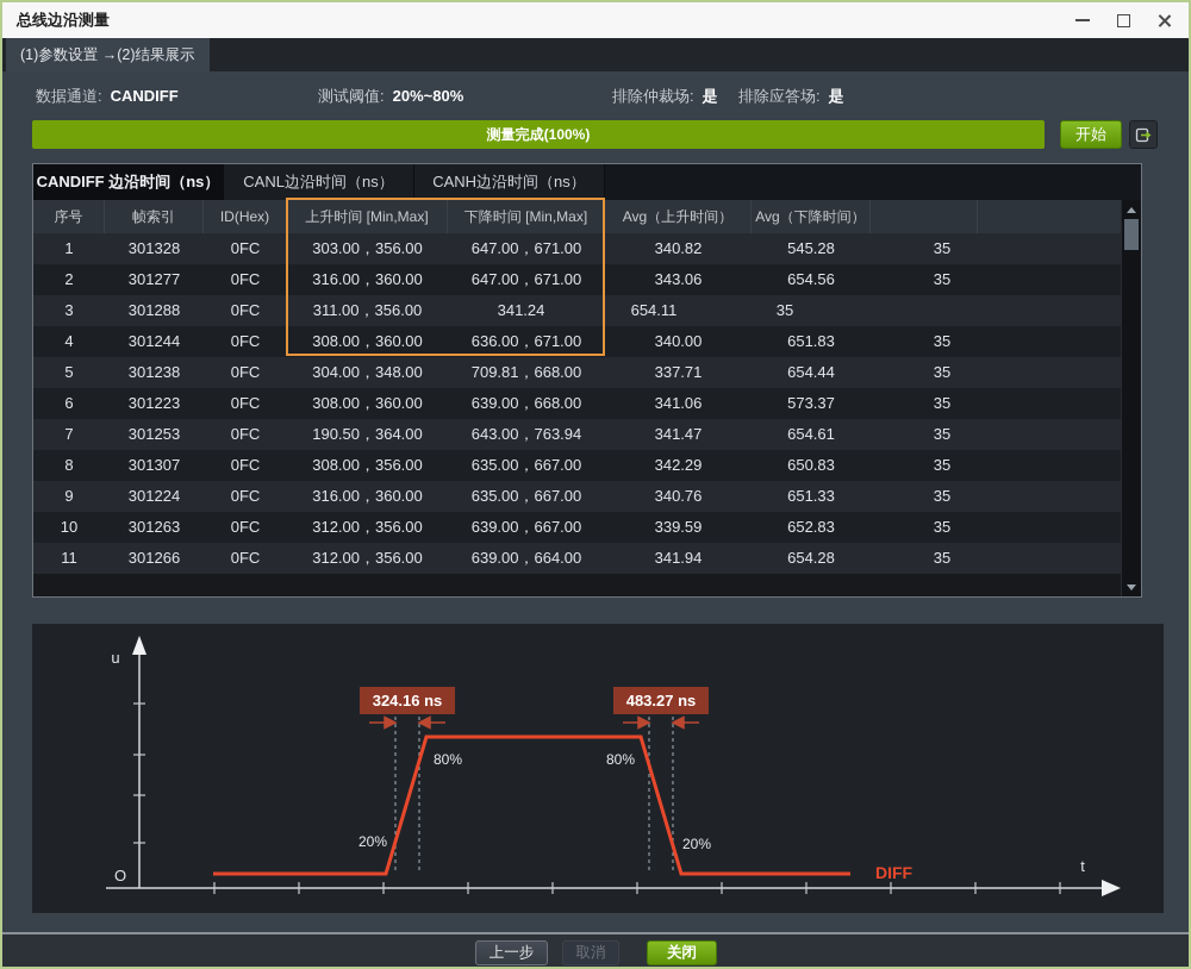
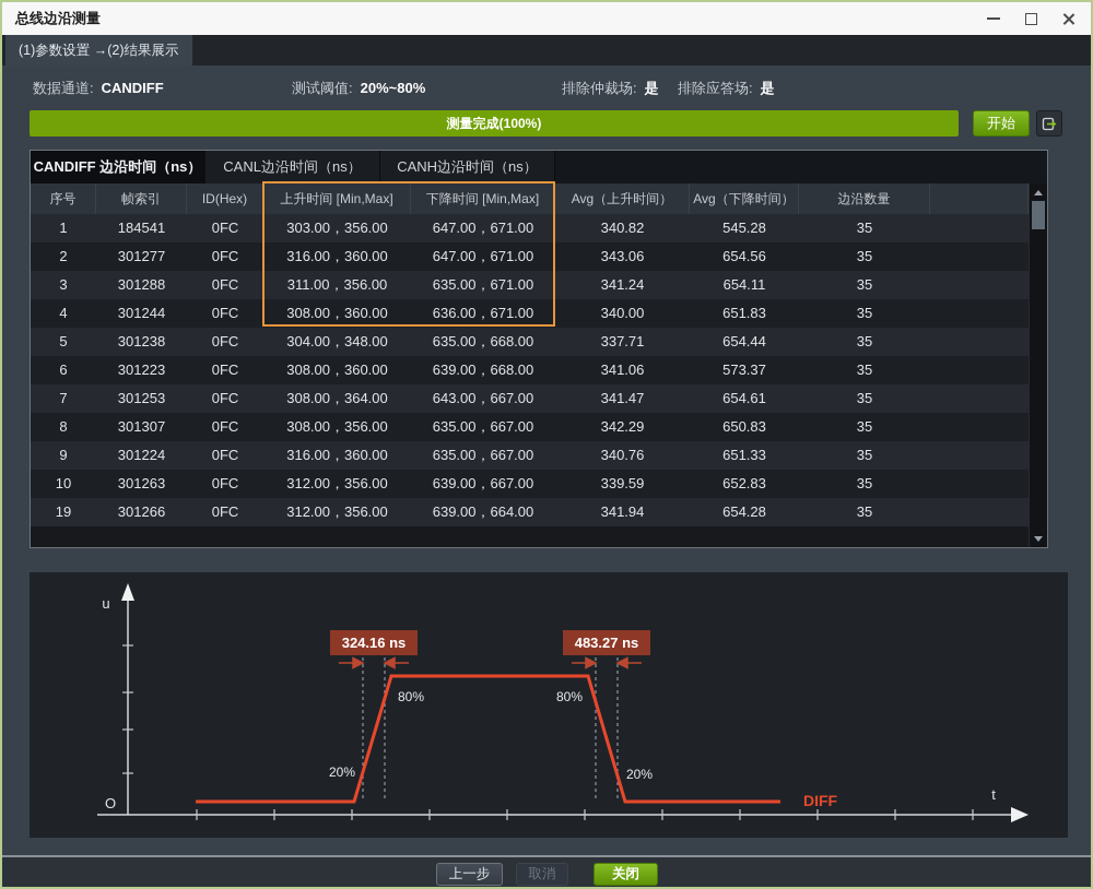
  总线边沿测量
  (1)参数设置 →(2)结果展示
  数据通道: CANDIFF
  测试阈值: 20%~80%
  排除仲裁场: 是
  排除应答场: 是
  测量完成(100%)
  开始
  CANDIFF 边沿时间（ns）
  CANL边沿时间（ns）
  CANH边沿时间（ns）
  序号
  帧索引
  ID(Hex)
  上升时间 [Min,Max]
  下降时间 [Min,Max]
  Avg（上升时间）
  Avg（下降时间）
+ 边沿数量
  1
- 301328
+ 184541
  0FC
  303.00，356.00
  647.00，671.00
  340.82
  545.28
  35
  2
  301277
  0FC
  316.00，360.00
  647.00，671.00
  343.06
  654.56
  35
  3
  301288
  0FC
  311.00，356.00
+ 635.00，671.00
  341.24
  654.11
  35
  4
  301244
  0FC
  308.00，360.00
  636.00，671.00
  340.00
  651.83
  35
  5
  301238
  0FC
  304.00，348.00
- 709.81，668.00
+ 635.00，668.00
  337.71
  654.44
  35
  6
  301223
  0FC
  308.00，360.00
  639.00，668.00
  341.06
  573.37
  35
  7
  301253
  0FC
- 190.50，364.00
+ 308.00，364.00
- 643.00，763.94
+ 643.00，667.00
  341.47
  654.61
  35
  8
  301307
  0FC
  308.00，356.00
  635.00，667.00
  342.29
  650.83
  35
  9
  301224
  0FC
  316.00，360.00
  635.00，667.00
  340.76
  651.33
  35
  10
  301263
  0FC
  312.00，356.00
  639.00，667.00
  339.59
  652.83
  35
- 11
+ 19
  301266
  0FC
  312.00，356.00
  639.00，664.00
  341.94
  654.28
  35
  u
  O
  t
  324.16 ns
  483.27 ns
  80%
  20%
  80%
  20%
  DIFF
  上一步
  取消
  关闭
